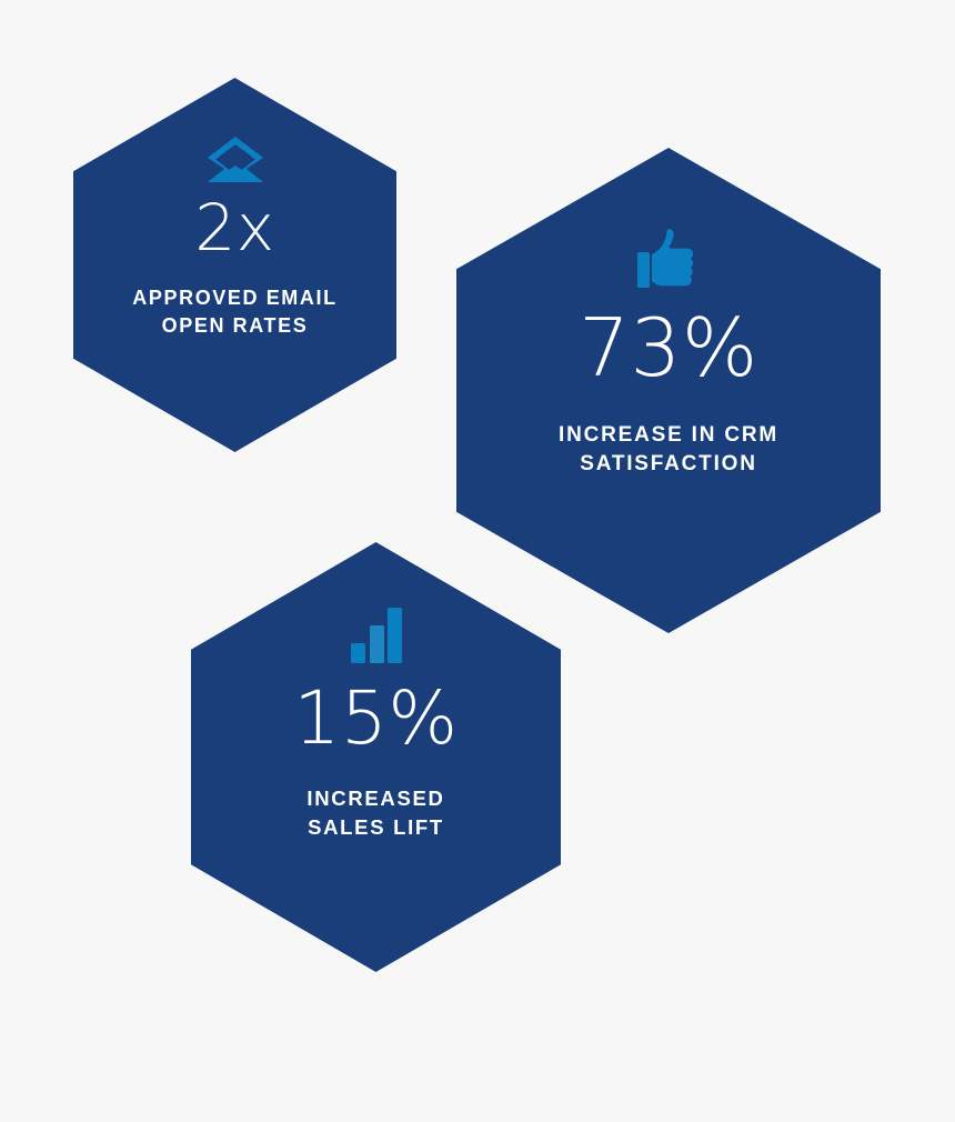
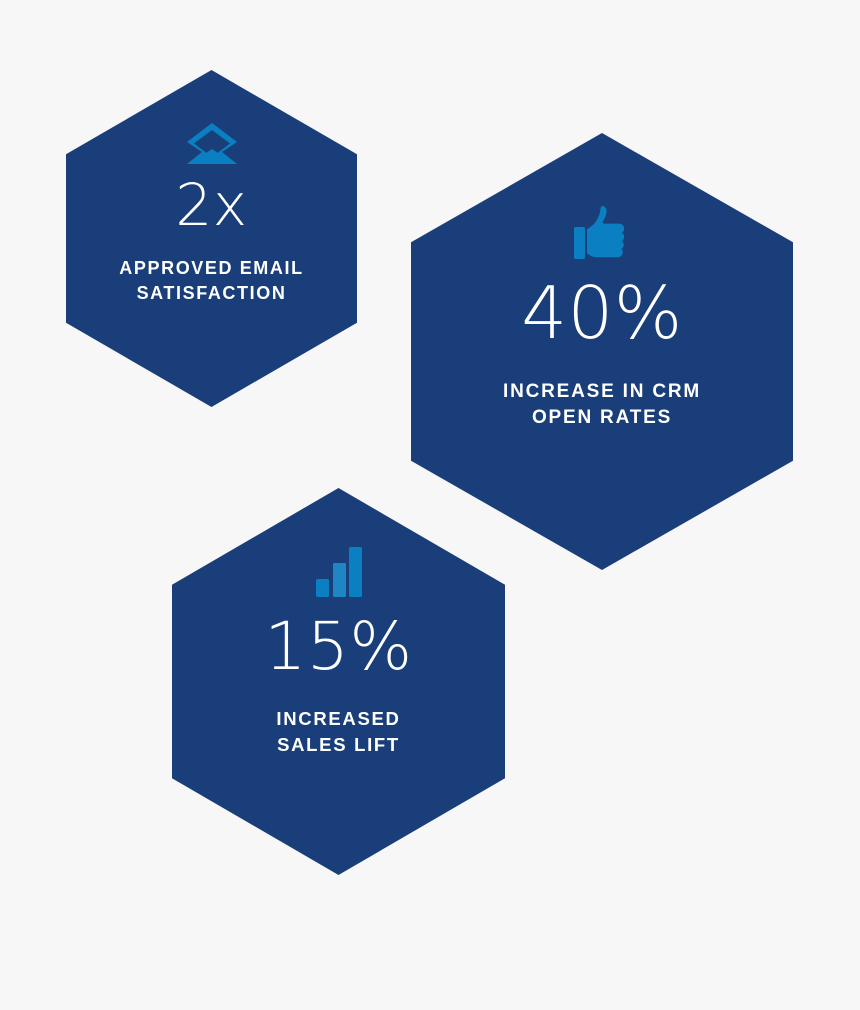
  2x
  APPROVED EMAIL
- OPEN RATES
+ SATISFACTION
- 73%
+ 40%
  INCREASE IN CRM
- SATISFACTION
+ OPEN RATES
  15%
  INCREASED
  SALES LIFT
